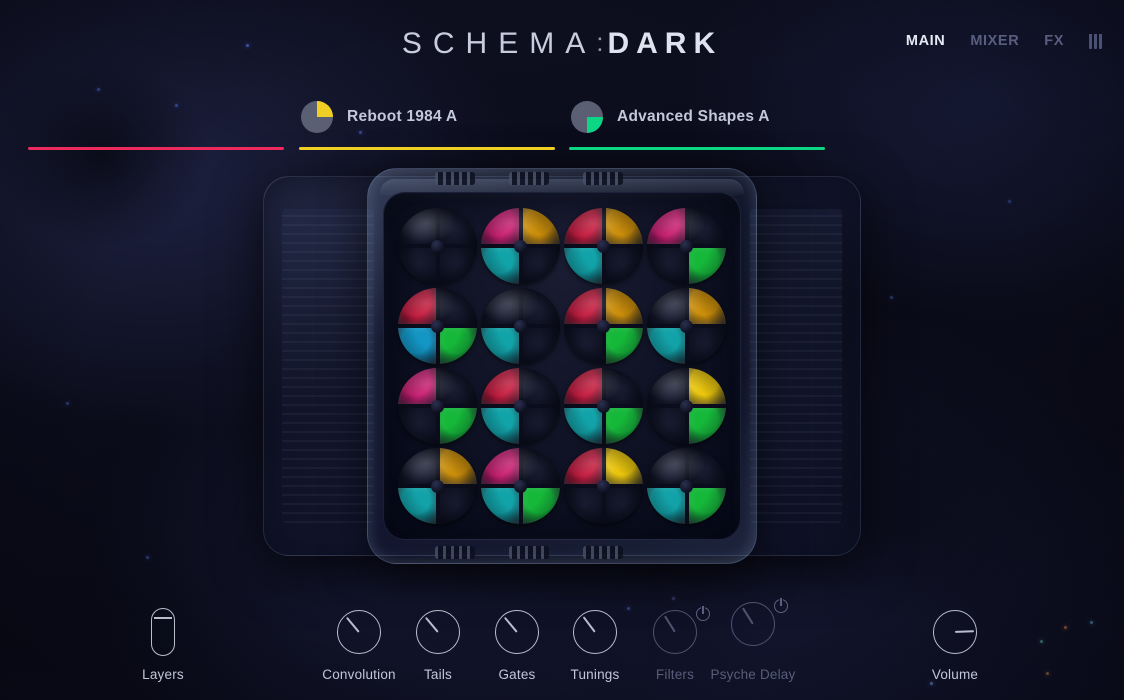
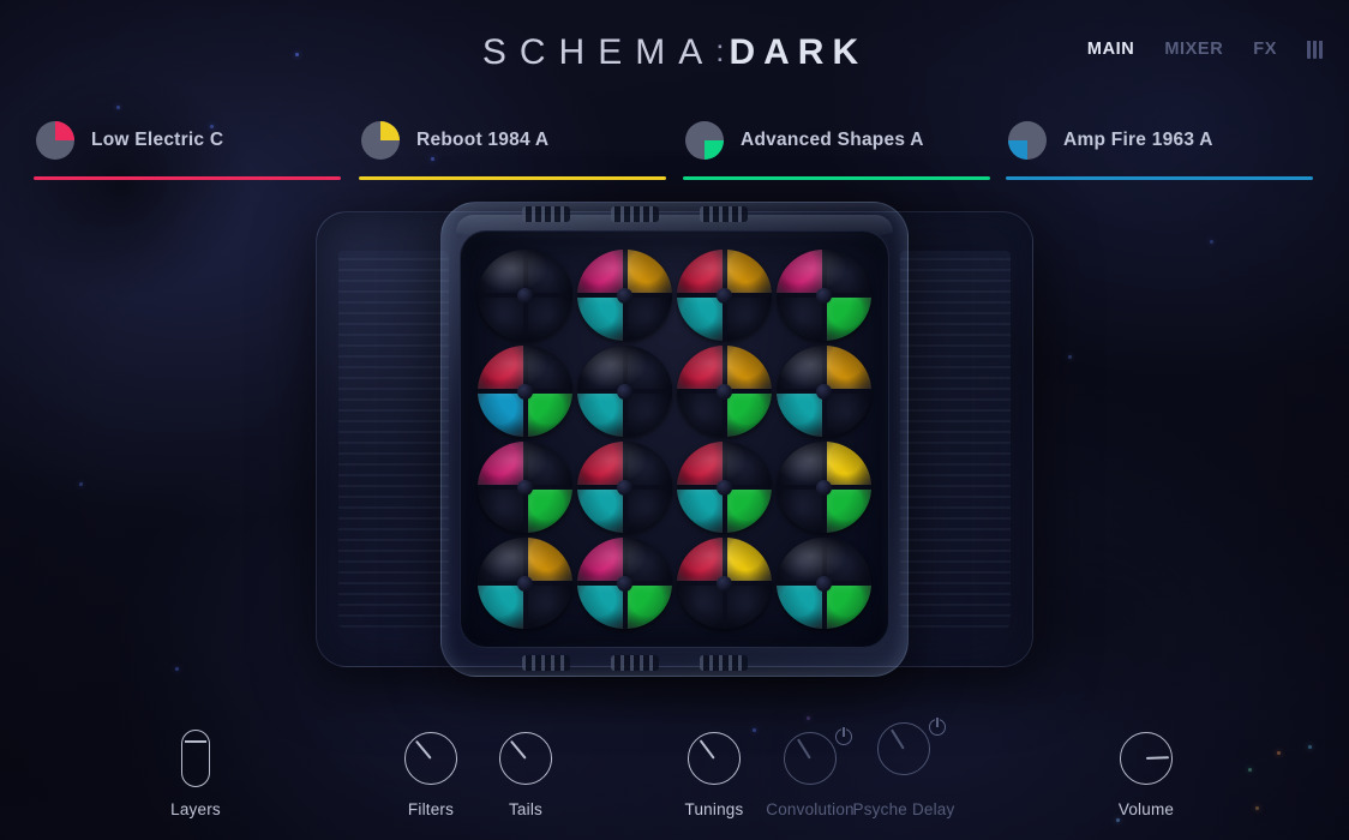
  SCHEMA:DARK
  MAIN
  MIXER
  FX
+ Low Electric C
  Reboot 1984 A
  Advanced Shapes A
+ Amp Fire 1963 A
  Layers
- Convolution
+ Filters
  Tails
- Gates
  Tunings
- Filters
+ Convolution
  Psyche Delay
  Volume
